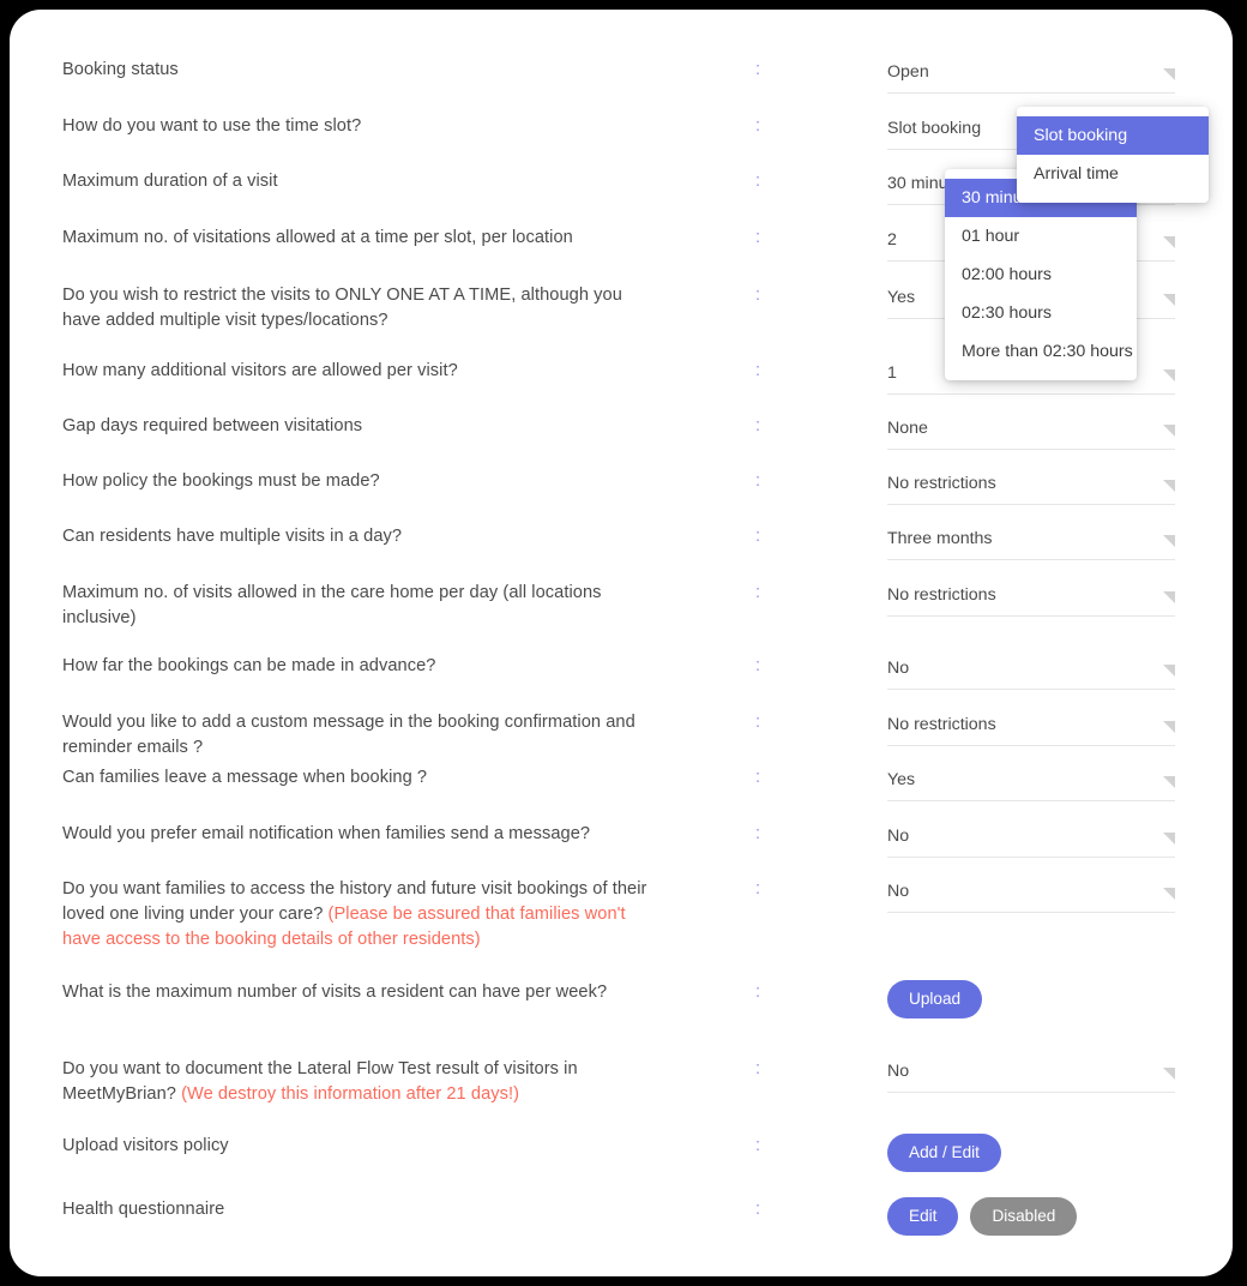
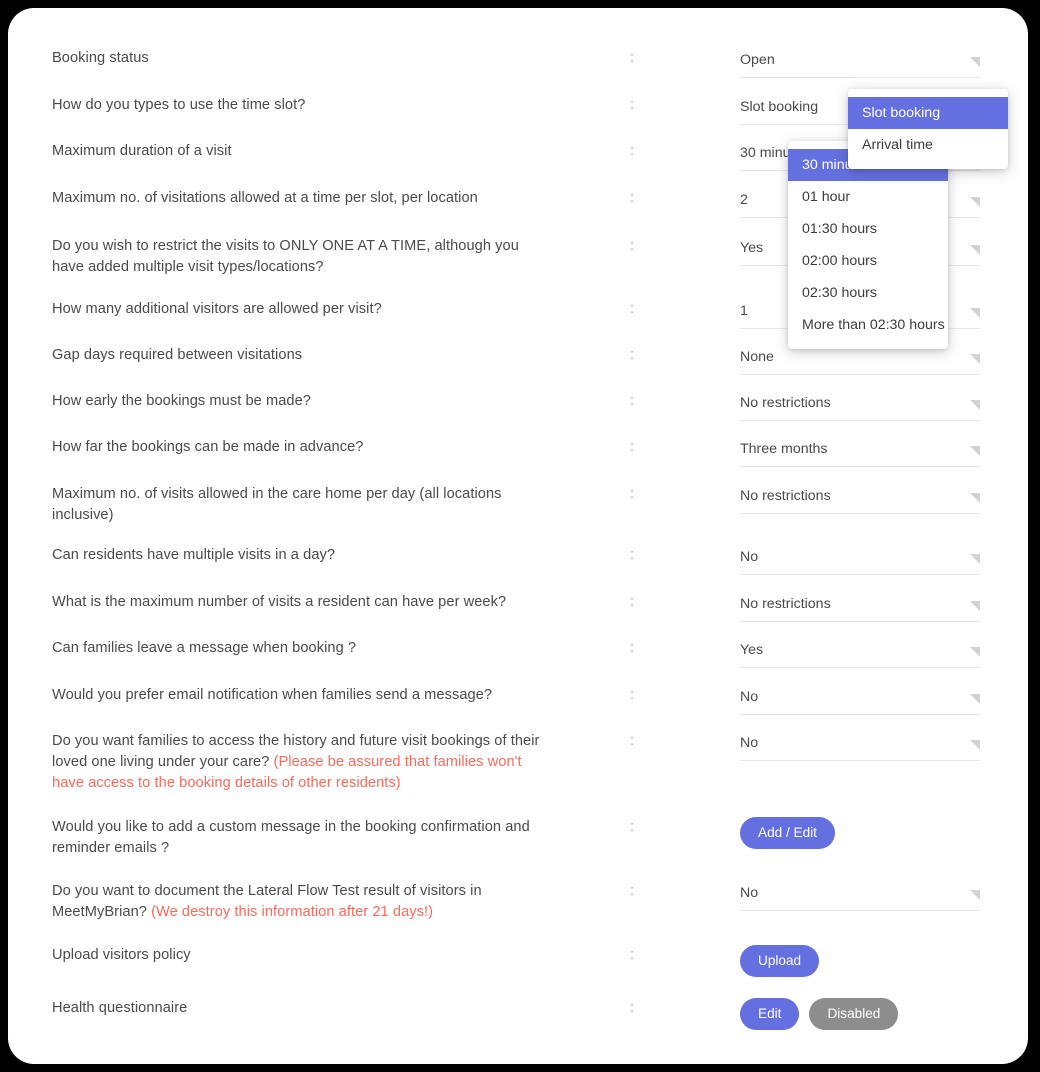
  Booking status
  :
  Open
- How do you want to use the time slot?
+ How do you types to use the time slot?
  :
  Slot booking
  Maximum duration of a visit
  :
  Maximum no. of visitations allowed at a time per slot, per location
  :
  2
  Do you wish to restrict the visits to ONLY ONE AT A TIME, although you have added multiple visit types/locations?
  :
  Yes
  How many additional visitors are allowed per visit?
  :
  1
  Gap days required between visitations
  :
  None
- How policy the bookings must be made?
+ How early the bookings must be made?
  :
  No restrictions
- Can residents have multiple visits in a day?
+ How far the bookings can be made in advance?
  :
  Three months
  Maximum no. of visits allowed in the care home per day (all locations inclusive)
  :
  No restrictions
- How far the bookings can be made in advance?
+ Can residents have multiple visits in a day?
  :
  No
- Would you like to add a custom message in the booking confirmation and reminder emails ?
+ What is the maximum number of visits a resident can have per week?
  :
  No restrictions
  Can families leave a message when booking ?
  :
  Yes
  Would you prefer email notification when families send a message?
  :
  No
  Do you want families to access the history and future visit bookings of their loved one living under your care? (Please be assured that families won't have access to the booking details of other residents)
  :
  No
- What is the maximum number of visits a resident can have per week?
+ Would you like to add a custom message in the booking confirmation and reminder emails ?
  :
- Upload
+ Add / Edit
  Do you want to document the Lateral Flow Test result of visitors in MeetMyBrian? (We destroy this information after 21 days!)
  :
  No
  Upload visitors policy
  :
- Add / Edit
+ Upload
  Health questionnaire
  :
  Edit Disabled
  Slot booking
  Arrival time
  01 hour
+ 01:30 hours
  02:00 hours
  02:30 hours
  More than 02:30 hours
